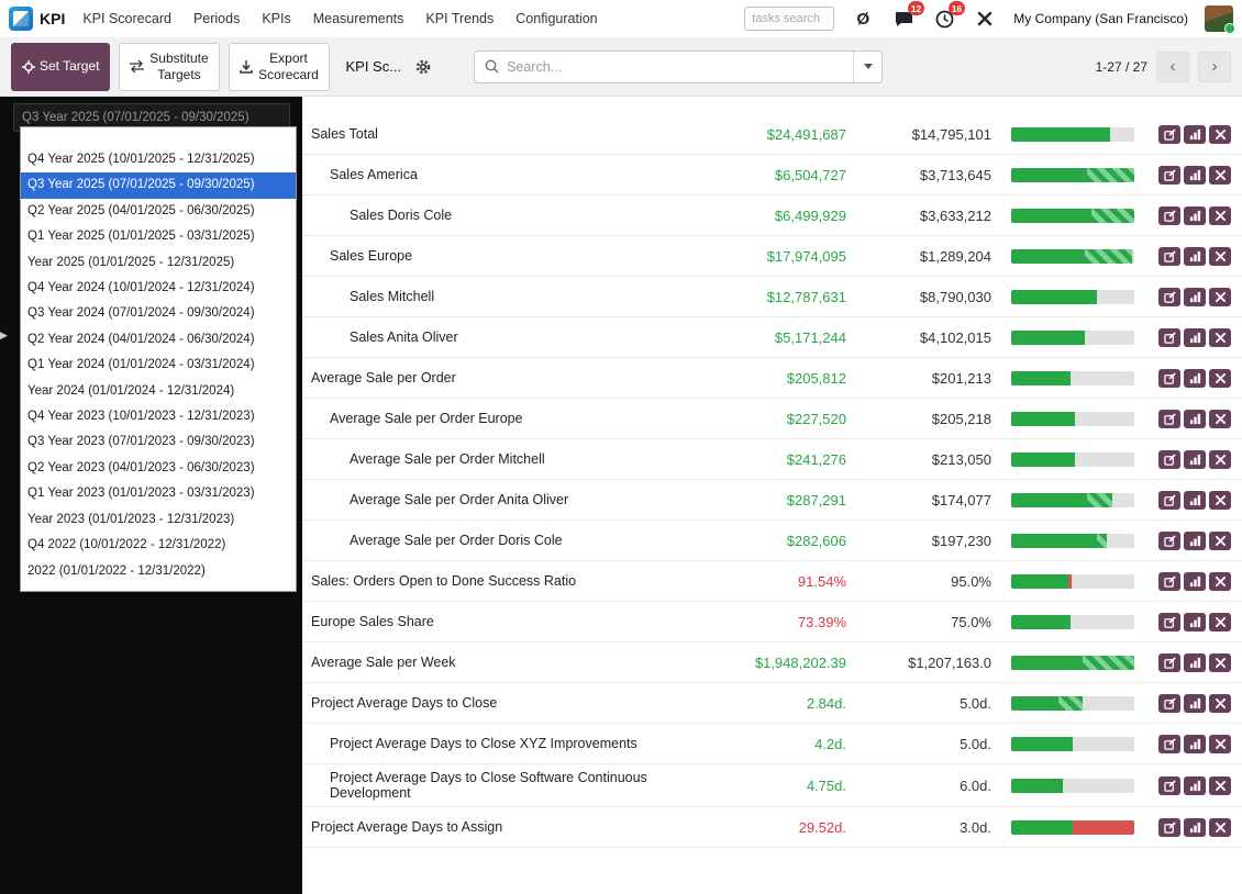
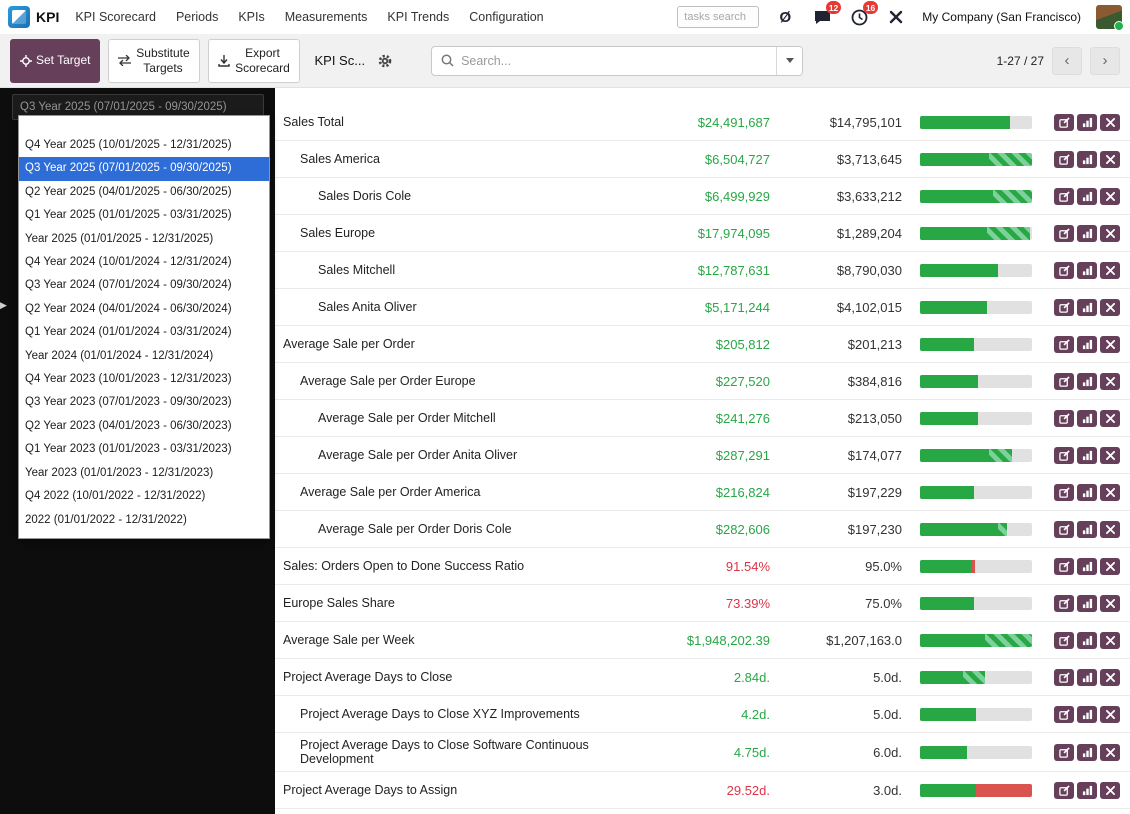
  KPI
  KPI Scorecard
  Periods
  KPIs
  Measurements
  KPI Trends
  Configuration
  tasks search
  Ø
  12
  16
  My Company (San Francisco)
  Set Target
  Substitute Targets
  Export Scorecard
  KPI Sc...
  Search...
  1-27 / 27
  ‹
  ›
  Q3 Year 2025 (07/01/2025 - 09/30/2025)
  Q4 Year 2025 (10/01/2025 - 12/31/2025)
  Q3 Year 2025 (07/01/2025 - 09/30/2025)
  Q2 Year 2025 (04/01/2025 - 06/30/2025)
  Q1 Year 2025 (01/01/2025 - 03/31/2025)
  Year 2025 (01/01/2025 - 12/31/2025)
  Q4 Year 2024 (10/01/2024 - 12/31/2024)
  Q3 Year 2024 (07/01/2024 - 09/30/2024)
  Q2 Year 2024 (04/01/2024 - 06/30/2024)
  Q1 Year 2024 (01/01/2024 - 03/31/2024)
  Year 2024 (01/01/2024 - 12/31/2024)
  Q4 Year 2023 (10/01/2023 - 12/31/2023)
  Q3 Year 2023 (07/01/2023 - 09/30/2023)
  Q2 Year 2023 (04/01/2023 - 06/30/2023)
  Q1 Year 2023 (01/01/2023 - 03/31/2023)
  Year 2023 (01/01/2023 - 12/31/2023)
  Q4 2022 (10/01/2022 - 12/31/2022)
  2022 (01/01/2022 - 12/31/2022)
  ▶
  Sales Total
  $24,491,687
  $14,795,101
  Sales America
  $6,504,727
  $3,713,645
  Sales Doris Cole
  $6,499,929
  $3,633,212
  Sales Europe
  $17,974,095
  $1,289,204
  Sales Mitchell
  $12,787,631
  $8,790,030
  Sales Anita Oliver
  $5,171,244
  $4,102,015
  Average Sale per Order
  $205,812
  $201,213
  Average Sale per Order Europe
  $227,520
- $205,218
+ $384,816
  Average Sale per Order Mitchell
  $241,276
  $213,050
  Average Sale per Order Anita Oliver
  $287,291
  $174,077
+ Average Sale per Order America
+ $216,824
+ $197,229
  Average Sale per Order Doris Cole
  $282,606
  $197,230
  Sales: Orders Open to Done Success Ratio
  91.54%
  95.0%
  Europe Sales Share
  73.39%
  75.0%
  Average Sale per Week
  $1,948,202.39
  $1,207,163.0
  Project Average Days to Close
  2.84d.
  5.0d.
  Project Average Days to Close XYZ Improvements
  4.2d.
  5.0d.
  Project Average Days to Close Software Continuous Development
  4.75d.
  6.0d.
  Project Average Days to Assign
  29.52d.
  3.0d.
